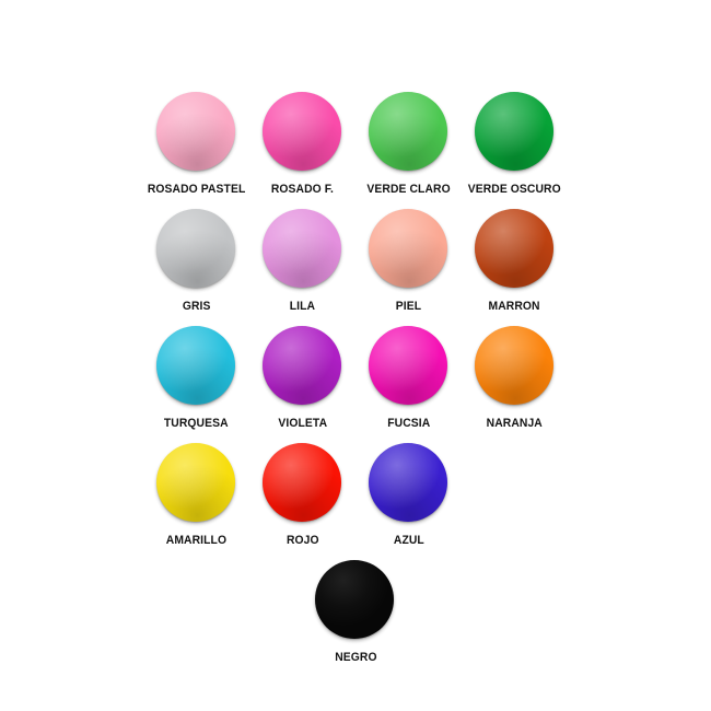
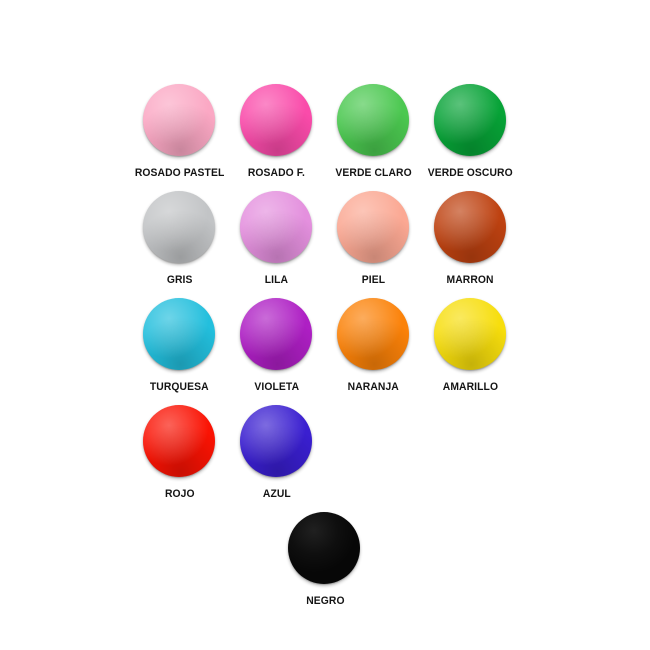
  ROSADO PASTEL
  ROSADO F.
  VERDE CLARO
  VERDE OSCURO
  GRIS
  LILA
  PIEL
  MARRON
  TURQUESA
  VIOLETA
- FUCSIA
  NARANJA
  AMARILLO
  ROJO
  AZUL
  NEGRO
